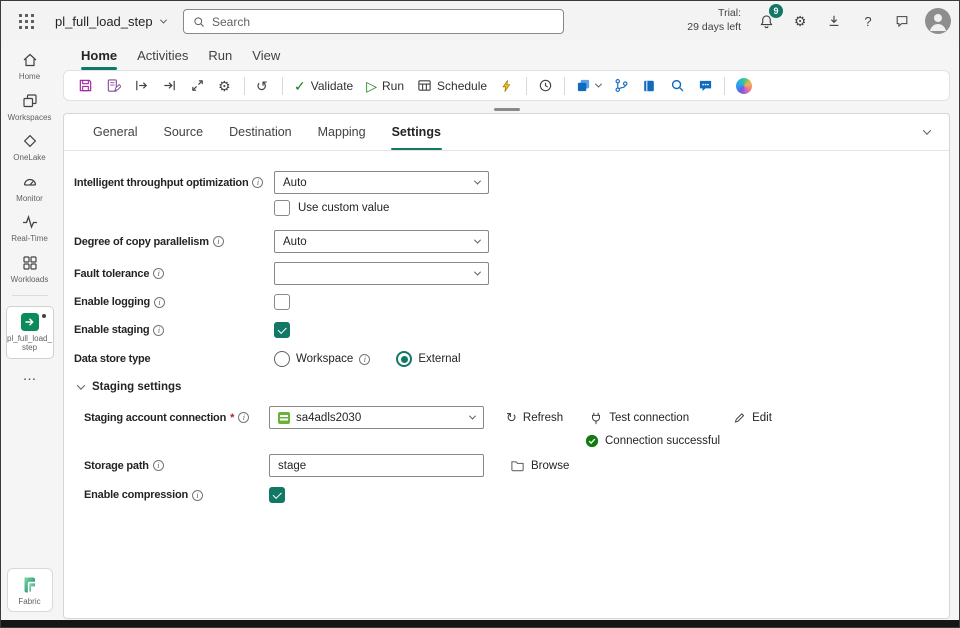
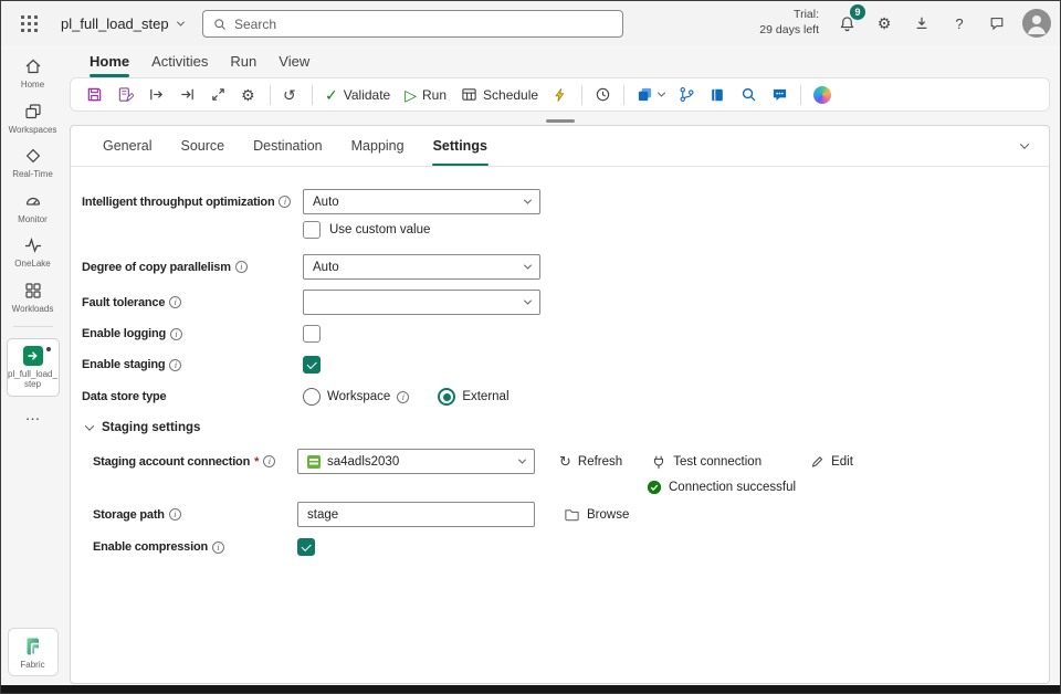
  pl_full_load_step
  Search
  Trial:
  29 days left
  9
  ⚙
  ?
  Home
  Activities
  Run
  View
  ⚙
  ↺
  ✓
  Validate
  ▷
  Run
  Schedule
  Home
  Workspaces
- OneLake
+ Real-Time
  Monitor
- Real-Time
+ OneLake
  Workloads
  pl_full_load_step
  …
  Fabric
  General
  Source
  Destination
  Mapping
  Settings
  Intelligent throughput optimization
  i
  Auto
  Use custom value
  Degree of copy parallelism
  i
  Auto
  Fault tolerance
  i
  Enable logging
  i
  Enable staging
  i
  Data store type
  Workspace
  i
  External
  Staging settings
  Staging account connection
  *
  i
  sa4adls2030
  ↻
  Refresh
  Test connection
  Edit
  Connection successful
  Storage path
  i
  stage
  Browse
  Enable compression
  i
